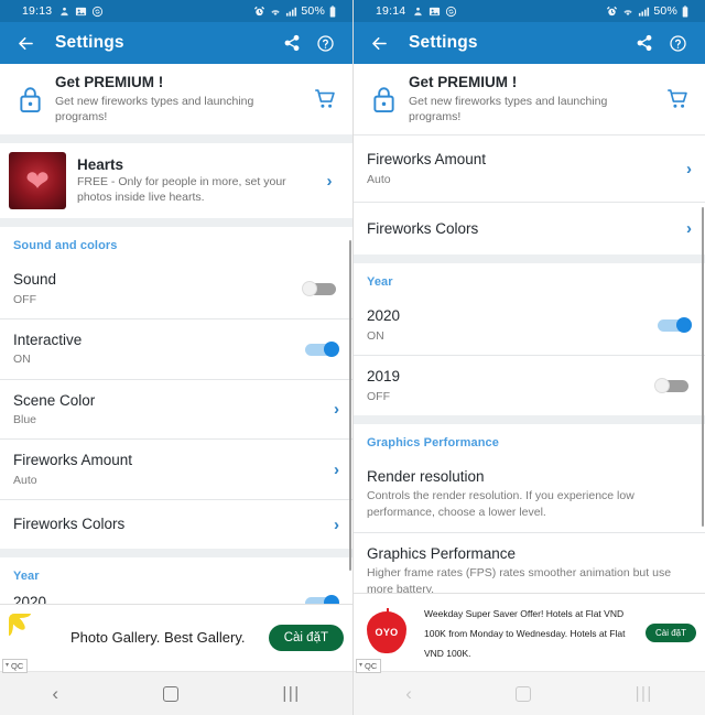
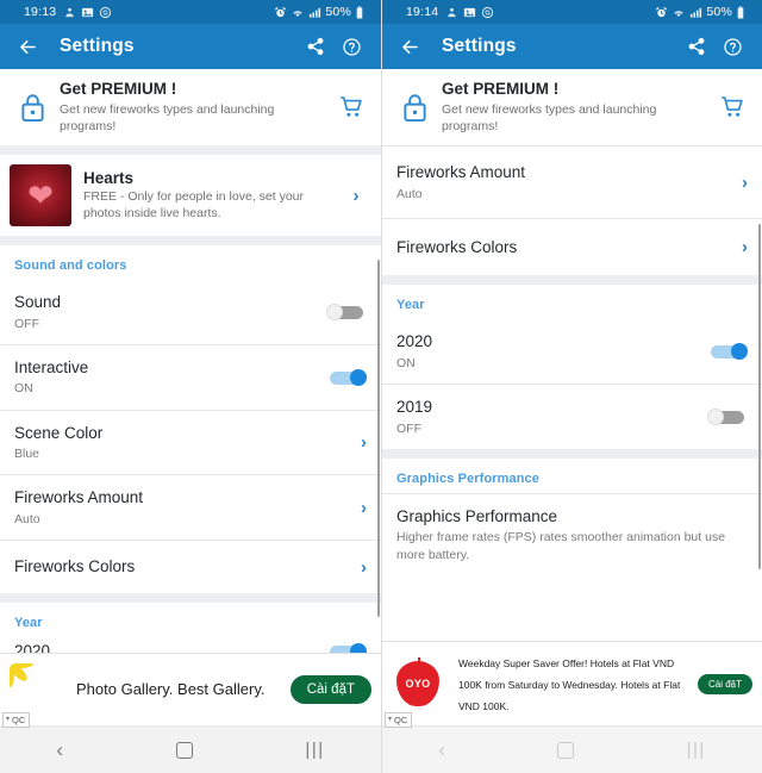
  19:13
  50%
  Settings
  Get PREMIUM !
  Get new fireworks types and launching programs!
  ❤
  Hearts
- FREE - Only for people in more, set your photos inside live hearts.
+ FREE - Only for people in love, set your photos inside live hearts.
  ›
  Sound and colors
  Sound
  OFF
  Interactive
  ON
  Scene Color
  Blue
  ›
  Fireworks Amount
  Auto
  ›
  Fireworks Colors
  ›
  Year
  2020
  Photo Gallery. Best Gallery.
  Cài đặT
  QC
  ‹
  |||
  19:14
  50%
  Settings
  Get PREMIUM !
  Get new fireworks types and launching programs!
  Fireworks Amount
  Auto
  ›
  Fireworks Colors
  ›
  Year
  2020
  ON
  2019
  OFF
  Graphics Performance
- Render resolution
- Controls the render resolution. If you experience low performance, choose a lower level.
  Graphics Performance
  Higher frame rates (FPS) rates smoother animation but use more battery.
  OYO
- Weekday Super Saver Offer! Hotels at Flat VND 100K from Monday to Wednesday. Hotels at Flat VND 100K.
+ Weekday Super Saver Offer! Hotels at Flat VND 100K from Saturday to Wednesday. Hotels at Flat VND 100K.
  Cài đặT
  QC
  ‹
  |||
